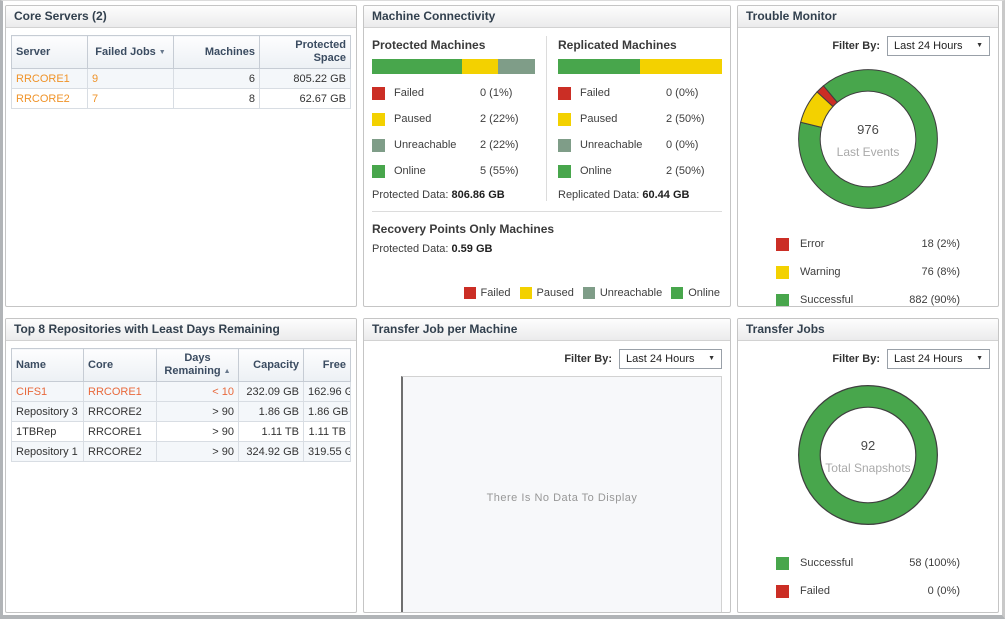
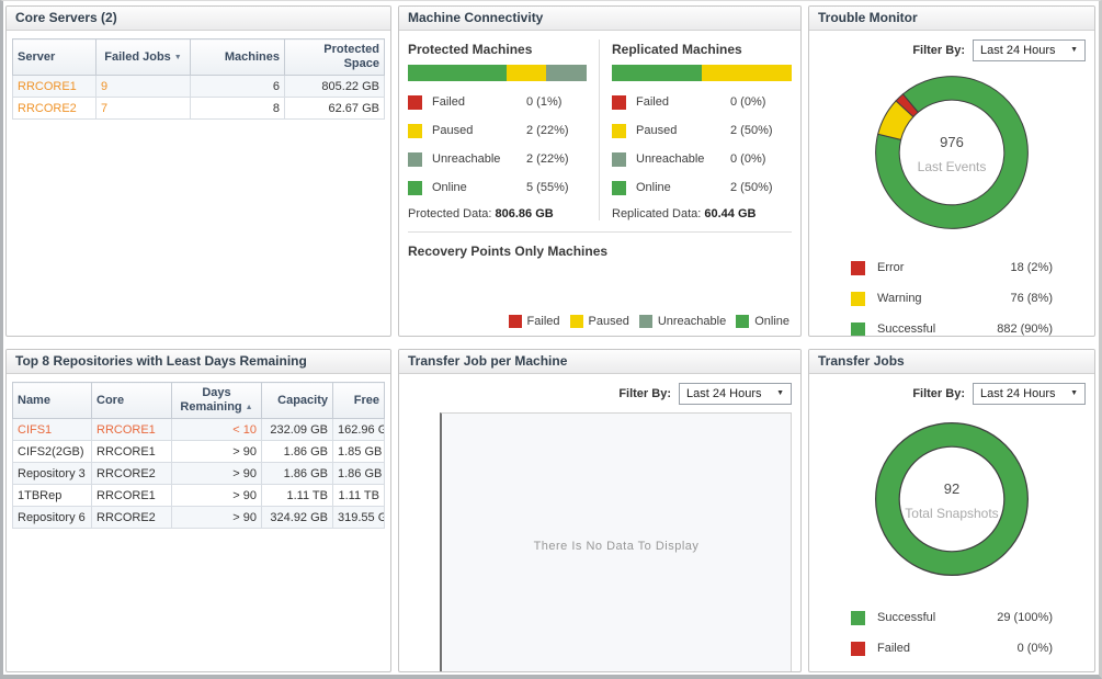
  Core Servers (2)
  Server	Failed Jobs	Machines	Protected Space
  RRCORE1	9	6	805.22 GB
  RRCORE2	7	8	62.67 GB
  Machine Connectivity
  Protected Machines
  Failed
  0 (1%)
  Paused
  2 (22%)
  Unreachable
  2 (22%)
  Online
  5 (55%)
  Protected Data: 806.86 GB
  Replicated Machines
  Failed
  0 (0%)
  Paused
  2 (50%)
  Unreachable
  0 (0%)
  Online
  2 (50%)
  Replicated Data: 60.44 GB
  Recovery Points Only Machines
- Protected Data: 0.59 GB
  Failed
  Paused
  Unreachable
  Online
  Trouble Monitor
  Filter By:
  Last 24 Hours
  976
  Last Events
  Error
  18 (2%)
  Warning
  76 (8%)
  Successful
  882 (90%)
  Top 8 Repositories with Least Days Remaining
  Name	Core	Days Remaining	Capacity	Free
  CIFS1	RRCORE1	< 10	232.09 GB	162.96 G
+ CIFS2(2GB)	RRCORE1	> 90	1.86 GB	1.85 GB
  Repository 3	RRCORE2	> 90	1.86 GB	1.86 GB
  1TBRep	RRCORE1	> 90	1.11 TB	1.11 TB
- Repository 1	RRCORE2	> 90	324.92 GB	319.55 G
+ Repository 6	RRCORE2	> 90	324.92 GB	319.55 G
  Transfer Job per Machine
  Filter By:
  Last 24 Hours
  There Is No Data To Display
  Transfer Jobs
  Filter By:
  Last 24 Hours
  92
  Total Snapshots
  Successful
- 58 (100%)
+ 29 (100%)
  Failed
  0 (0%)
